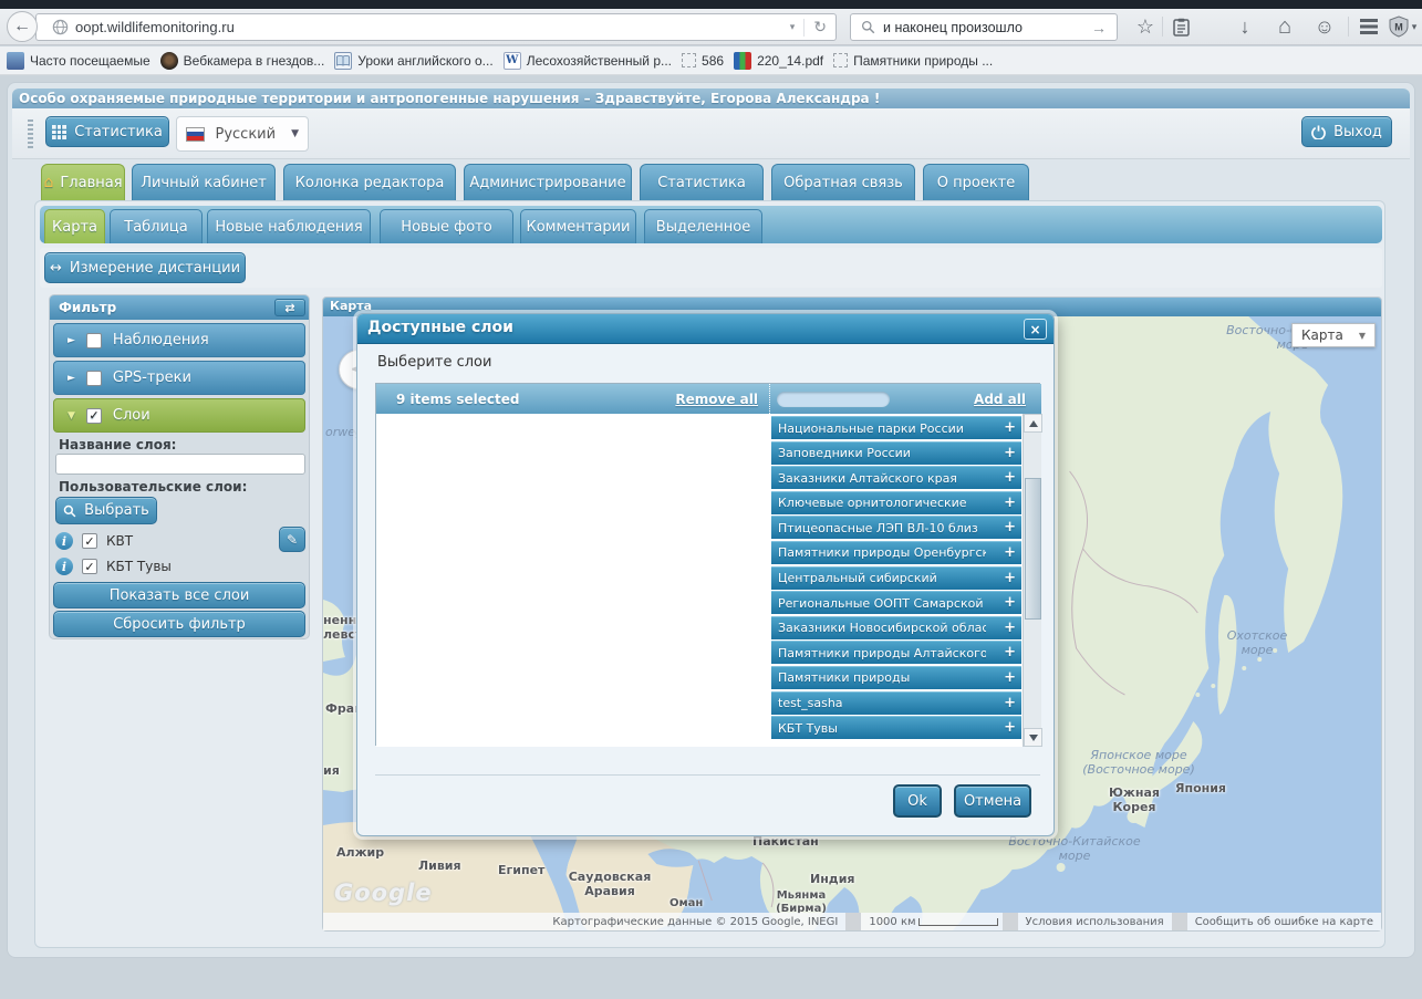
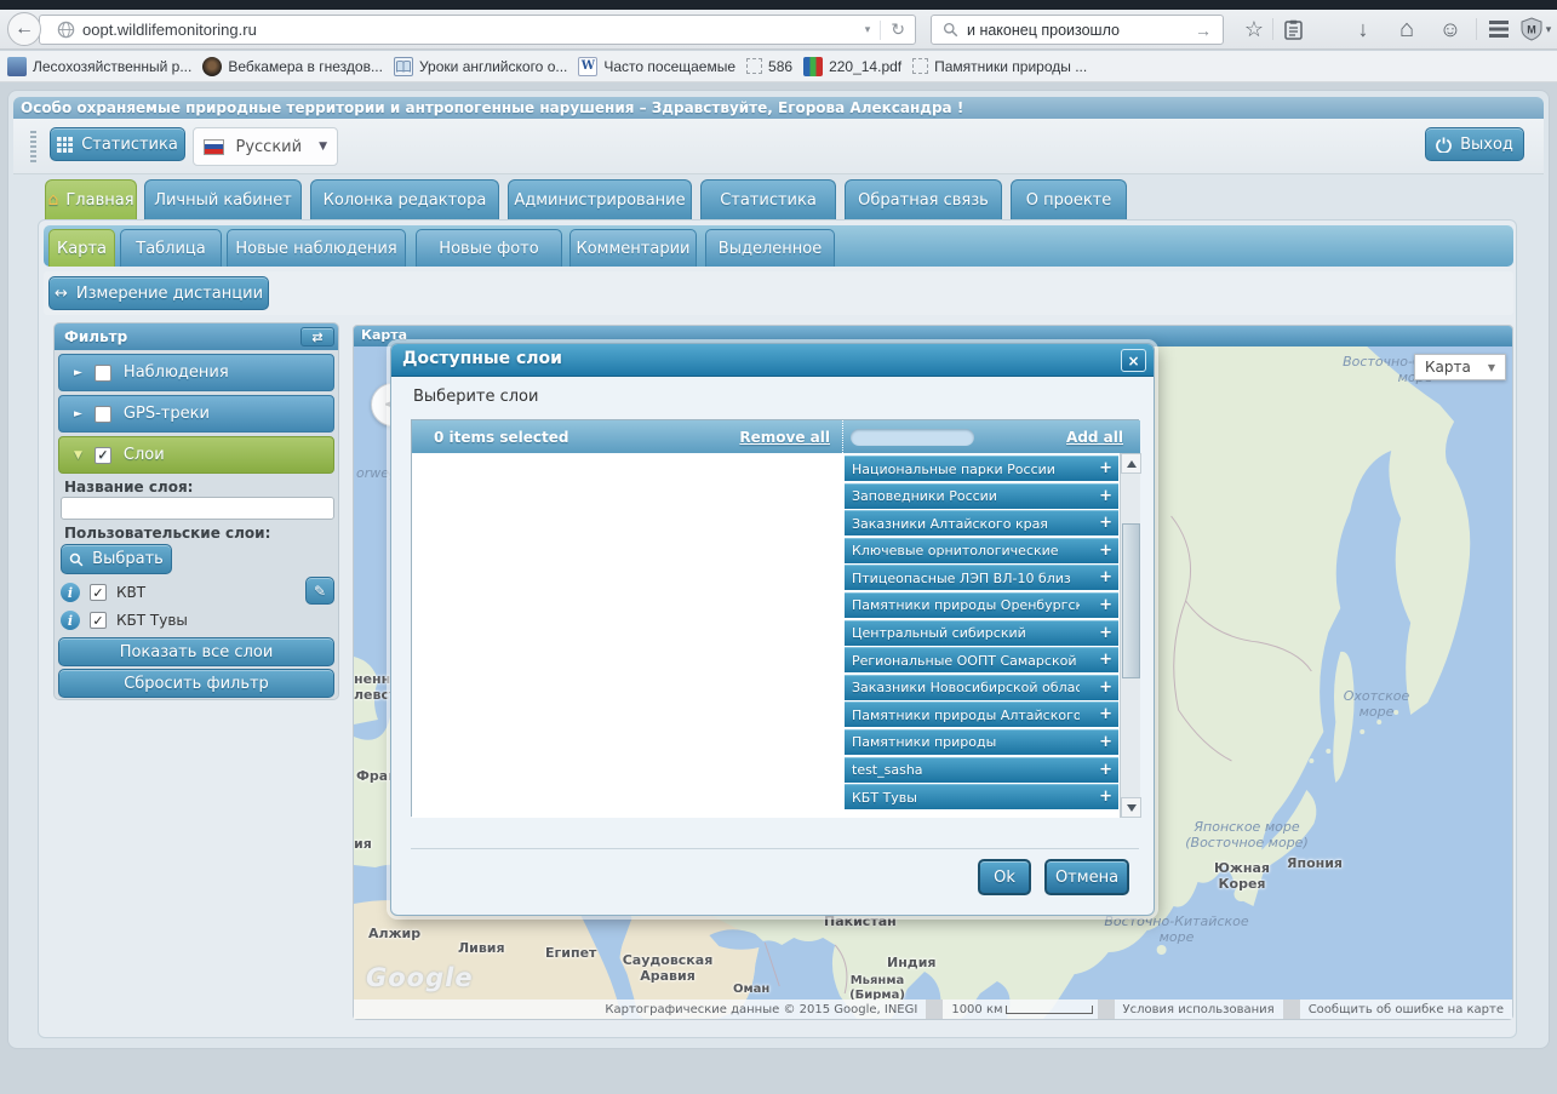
  ←
  oopt.wildlifemonitoring.ru
  ▾
  ↻
  и наконец произошло
  →
  ☆
  ↓
  ⌂
  ☺
  M
  ▾
- Часто посещаемые
+ Лесохозяйственный р...
  Вебкамера в гнездов...
  Уроки английского о...
  W
- Лесохозяйственный р...
+ Часто посещаемые
  586
  220_14.pdf
  Памятники природы ...
  Особо охраняемые природные территории и антропогенные нарушения – Здравствуйте, Егорова Александра !
  Статистика
  Русский
  ▼
  Выход
  ⌂
  Главная
  Личный кабинет
  Колонка редактора
  Администрирование
  Статистика
  Обратная связь
  О проекте
  Карта
  Таблица
  Новые наблюдения
  Новые фото
  Комментарии
  Выделенное
  ↔
  Измерение дистанции
  Фильтр
  ⇄
  ►
  Наблюдения
  ►
  GPS-треки
  ▼
  ✓
  Слои
  Название слоя:
  Пользовательские слои:
  Выбрать
  i
  ✓
  КВТ
  ✎
  i
  ✓
  КБТ Тувы
  Показать все слои
  Сбросить фильтр
  Карта
  ия
  Алжир
  Ливия
  Египет
  Саудовская
  Аравия
  Оман
  Пакистан
  Индия
  Мьянма
  (Бирма)
  Охотское
  море
  Японское море
  (Восточное море)
  Южная
  Корея
  Япония
  Восточно-Китайское
  море
  Карта
  ▼
  Google
  Картографические данные © 2015 Google, INEGI
  1000 км
  Условия использования
  Сообщить об ошибке на карте
  Доступные слои
  ×
  Выберите слои
- 9 items selected
+ 0 items selected
  Remove all
  Add all
  Национальные парки России
  +
  Заповедники России
  +
  Заказники Алтайского края
  +
  Ключевые орнитологические
  +
  Птицеопасные ЛЭП ВЛ-10 близ
  +
  Памятники природы Оренбургск
  +
  Центральный сибирский
  +
  Региональные ООПТ Самарской
  +
  Заказники Новосибирской облас
  +
  Памятники природы Алтайского
  +
  Памятники природы
  +
  test_sasha
  +
  КБТ Тувы
  +
  Ok
  Отмена
